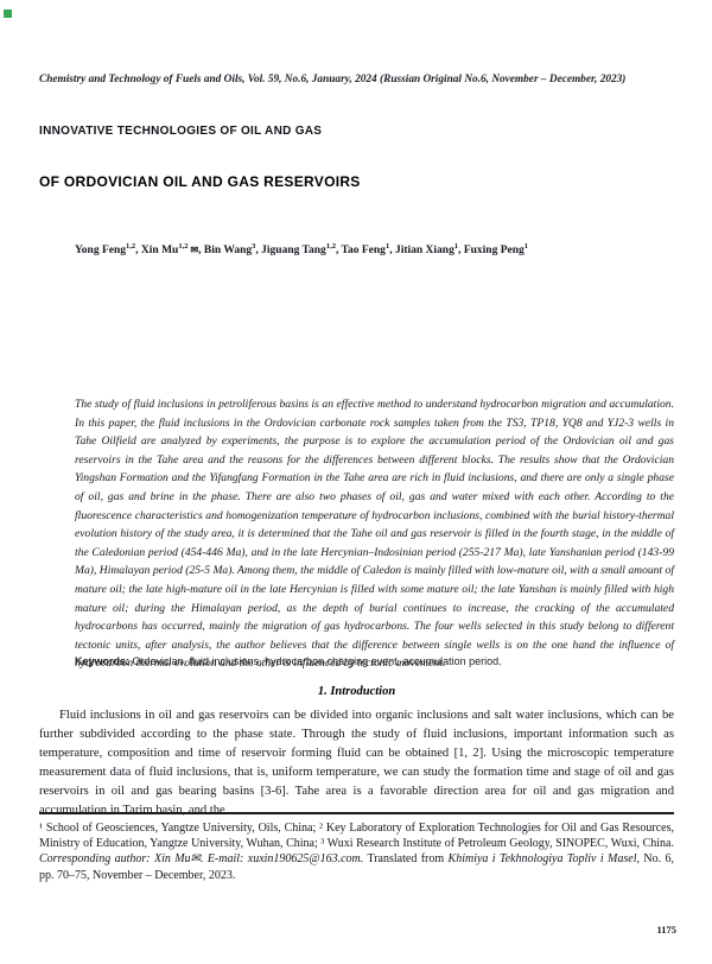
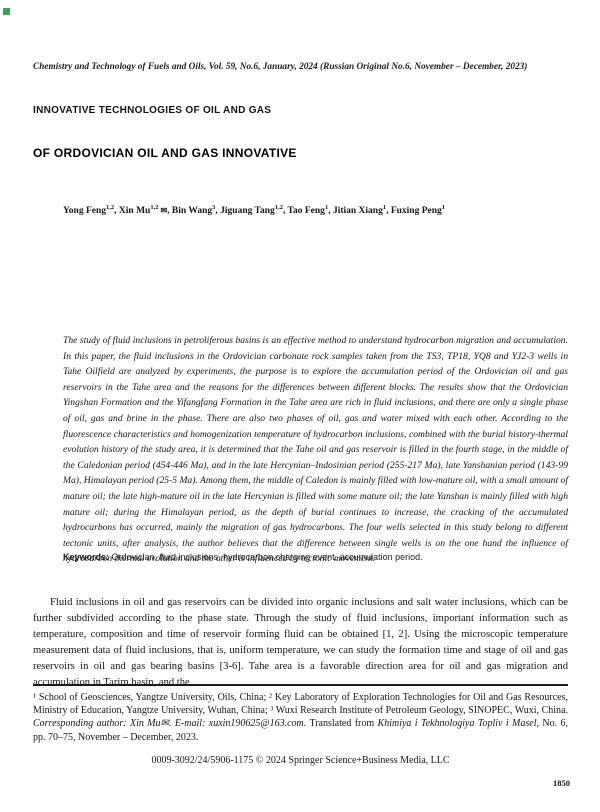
  Chemistry and Technology of Fuels and Oils, Vol. 59, No.6, January, 2024 (Russian Original No.6, November – December, 2023)
  INNOVATIVE TECHNOLOGIES OF OIL AND GAS
- OF ORDOVICIAN OIL AND GAS RESERVOIRS
+ OF ORDOVICIAN OIL AND GAS INNOVATIVE
  Yong Feng , Xin Mu ✉, Bin Wang , Jiguang Tang , Tao Feng , Jitian Xiang , Fuxing Peng
  The study of fluid inclusions in petroliferous basins is an effective method to understand hydrocarbon migration and accumulation. In this paper, the fluid inclusions in the Ordovician carbonate rock samples taken from the TS3, TP18, YQ8 and YJ2-3 wells in Tahe Oilfield are analyzed by experiments, the purpose is to explore the accumulation period of the Ordovician oil and gas reservoirs in the Tahe area and the reasons for the differences between different blocks. The results show that the Ordovician Yingshan Formation and the Yifangfang Formation in the Tahe area are rich in fluid inclusions, and there are only a single phase of oil, gas and brine in the phase. There are also two phases of oil, gas and water mixed with each other. According to the fluorescence characteristics and homogenization temperature of hydrocarbon inclusions, combined with the burial history-thermal evolution history of the study area, it is determined that the Tahe oil and gas reservoir is filled in the fourth stage, in the middle of the Caledonian period (454-446 Ma), and in the late Hercynian–Indosinian period (255-217 Ma), late Yanshanian period (143-99 Ma), Himalayan period (25-5 Ma). Among them, the middle of Caledon is mainly filled with low-mature oil, with a small amount of mature oil; the late high-mature oil in the late Hercynian is filled with some mature oil; the late Yanshan is mainly filled with high mature oil; during the Himalayan period, as the depth of burial continues to increase, the cracking of the accumulated hydrocarbons has occurred, mainly the migration of gas hydrocarbons. The four wells selected in this study belong to different tectonic units, after analysis, the author believes that the difference between single wells is on the one hand the influence of hydrocarbon thermal evolution and the other is influenced by tectonic movement.
  Keywords: Ordovician, fluid inclusions, hydrocarbon charging event, accumulation period.
- 1. Introduction
  Fluid inclusions in oil and gas reservoirs can be divided into organic inclusions and salt water inclusions, which can be further subdivided according to the phase state. Through the study of fluid inclusions, important information such as temperature, composition and time of reservoir forming fluid can be obtained [1, 2]. Using the microscopic temperature measurement data of fluid inclusions, that is, uniform temperature, we can study the formation time and stage of oil and gas reservoirs in oil and gas bearing basins [3-6]. Tahe area is a favorable direction area for oil and gas migration and accumulation in Tarim basin, and the
  ¹ School of Geosciences, Yangtze University, Oils, China; ² Key Laboratory of Exploration Technologies for Oil and Gas Resources, Ministry of Education, Yangtze University, Wuhan, China; ³ Wuxi Research Institute of Petroleum Geology, SINOPEC, Wuxi, China. Corresponding author: Xin Mu✉. E-mail: xuxin190625@163.com. Translated from Khimiya i Tekhnologiya Topliv i Masel, No. 6, pp. 70–75, November – December, 2023.
+ 0009-3092/24/5906-1175 © 2024 Springer Science+Business Media, LLC
- 1175
+ 1850
